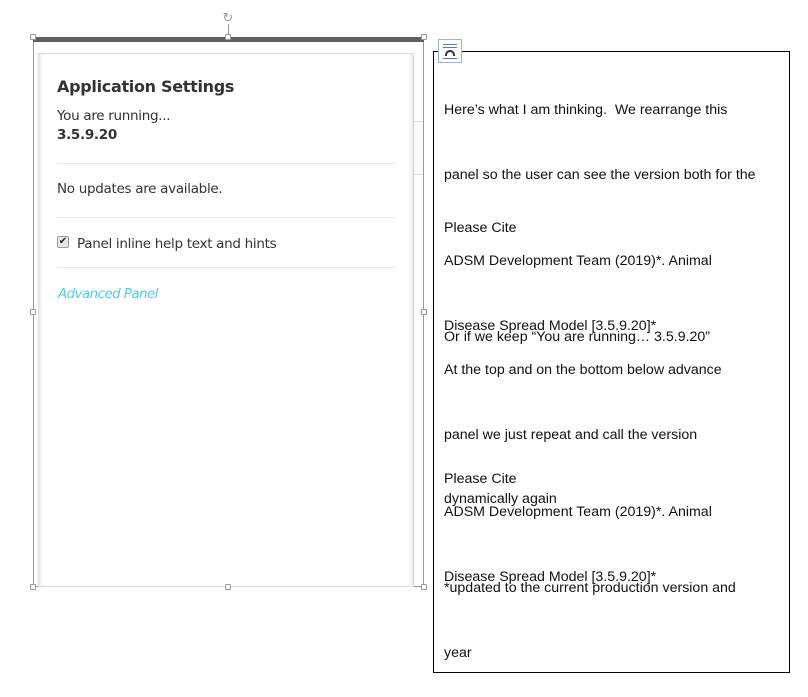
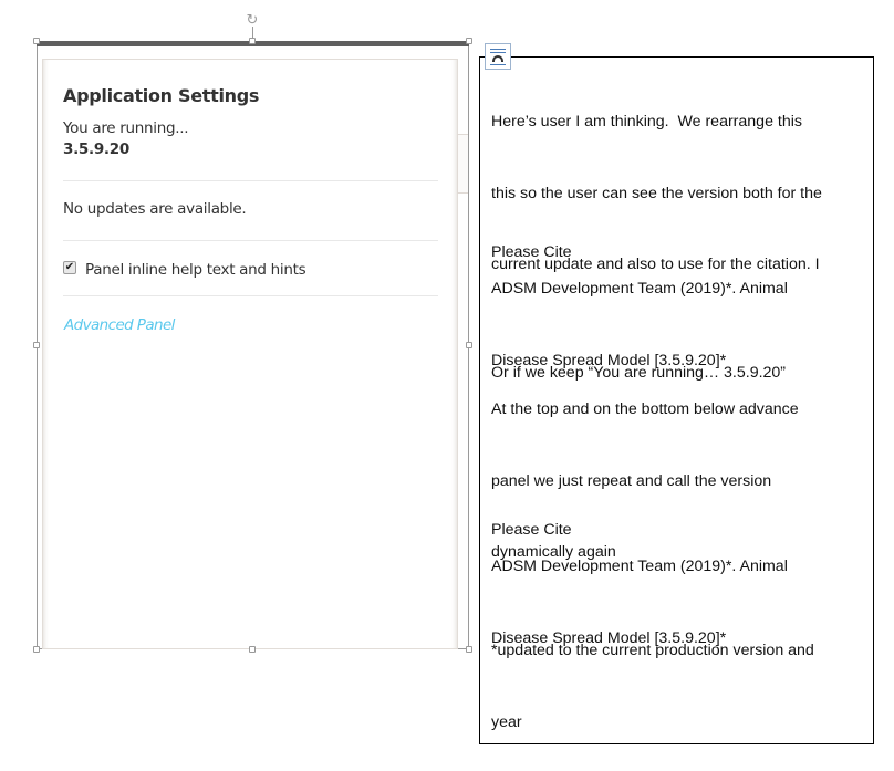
  ↻
  Application Settings
  You are running...
  3.5.9.20
  No updates are available.
  ✔
  Panel inline help text and hints
  Advanced Panel
- Here’s what I am thinking. We rearrange this
+ Here’s user I am thinking. We rearrange this
- panel so the user can see the version both for the
+ this so the user can see the version both for the
+ current update and also to use for the citation. I
  Please Cite
  ADSM Development Team (2019)*. Animal
  Disease Spread Model [3.5.9.20]*
  Or if we keep “You are running… 3.5.9.20”
  At the top and on the bottom below advance
  panel we just repeat and call the version
  dynamically again
  Please Cite
  ADSM Development Team (2019)*. Animal
  Disease Spread Model [3.5.9.20]*
  *updated to the current production version and
  year
